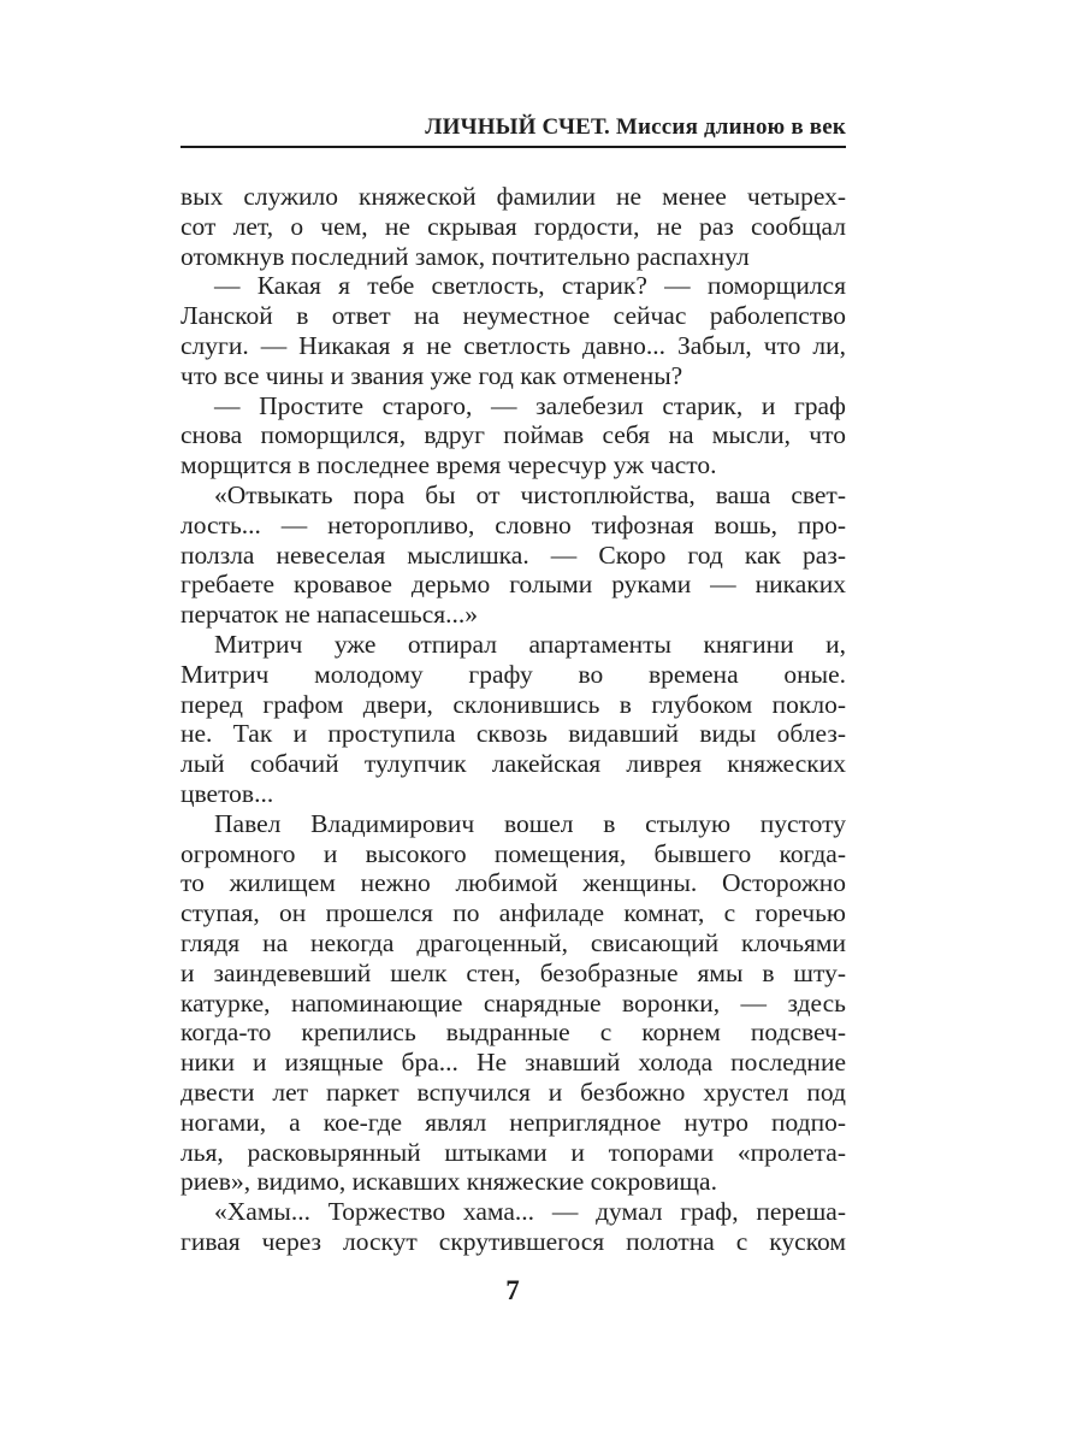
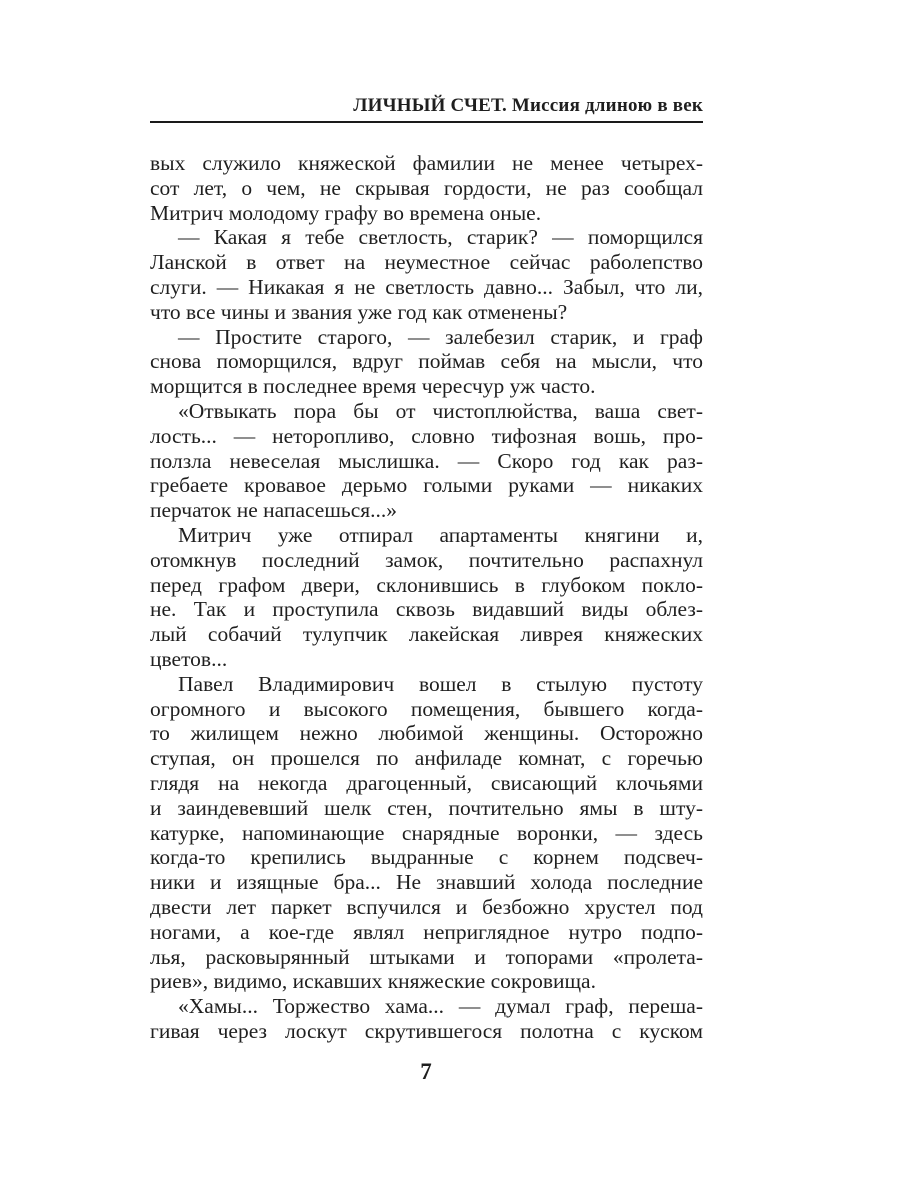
  ЛИЧНЫЙ СЧЕТ. Миссия длиною в век
  вых служило княжеской фамилии не менее четырех-
  сот лет, о чем, не скрывая гордости, не раз сообщал
- отомкнув последний замок, почтительно распахнул
+ Митрич молодому графу во времена оные.
  — Какая я тебе светлость, старик? — поморщился
  Ланской в ответ на неуместное сейчас раболепство
  слуги. — Никакая я не светлость давно... Забыл, что ли,
  что все чины и звания уже год как отменены?
  — Простите старого, — залебезил старик, и граф
  снова поморщился, вдруг поймав себя на мысли, что
  морщится в последнее время чересчур уж часто.
  «Отвыкать пора бы от чистоплюйства, ваша свет-
  лость... — неторопливо, словно тифозная вошь, про-
  ползла невеселая мыслишка. — Скоро год как раз-
  гребаете кровавое дерьмо голыми руками — никаких
  перчаток не напасешься...»
  Митрич уже отпирал апартаменты княгини и,
- Митрич молодому графу во времена оные.
+ отомкнув последний замок, почтительно распахнул
  перед графом двери, склонившись в глубоком покло-
  не. Так и проступила сквозь видавший виды облез-
  лый собачий тулупчик лакейская ливрея княжеских
  цветов...
  Павел Владимирович вошел в стылую пустоту
  огромного и высокого помещения, бывшего когда-
  то жилищем нежно любимой женщины. Осторожно
  ступая, он прошелся по анфиладе комнат, с горечью
  глядя на некогда драгоценный, свисающий клочьями
- и заиндевевший шелк стен, безобразные ямы в шту-
+ и заиндевевший шелк стен, почтительно ямы в шту-
  катурке, напоминающие снарядные воронки, — здесь
  когда-то крепились выдранные с корнем подсвеч-
  ники и изящные бра... Не знавший холода последние
  двести лет паркет вспучился и безбожно хрустел под
  ногами, а кое-где являл неприглядное нутро подпо-
  лья, расковырянный штыками и топорами «пролета-
  риев», видимо, искавших княжеские сокровища.
  «Хамы... Торжество хама... — думал граф, переша-
  гивая через лоскут скрутившегося полотна с куском
  7
